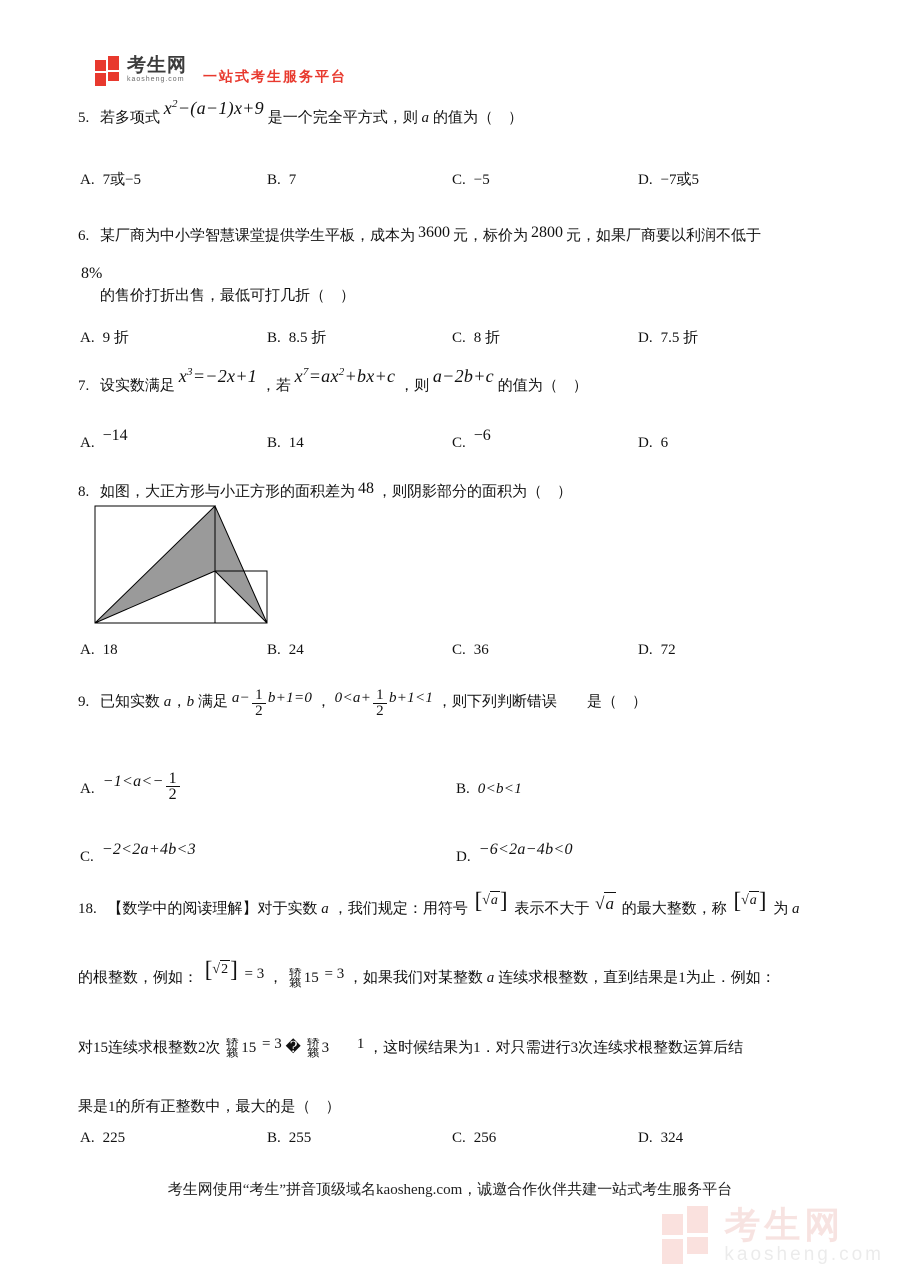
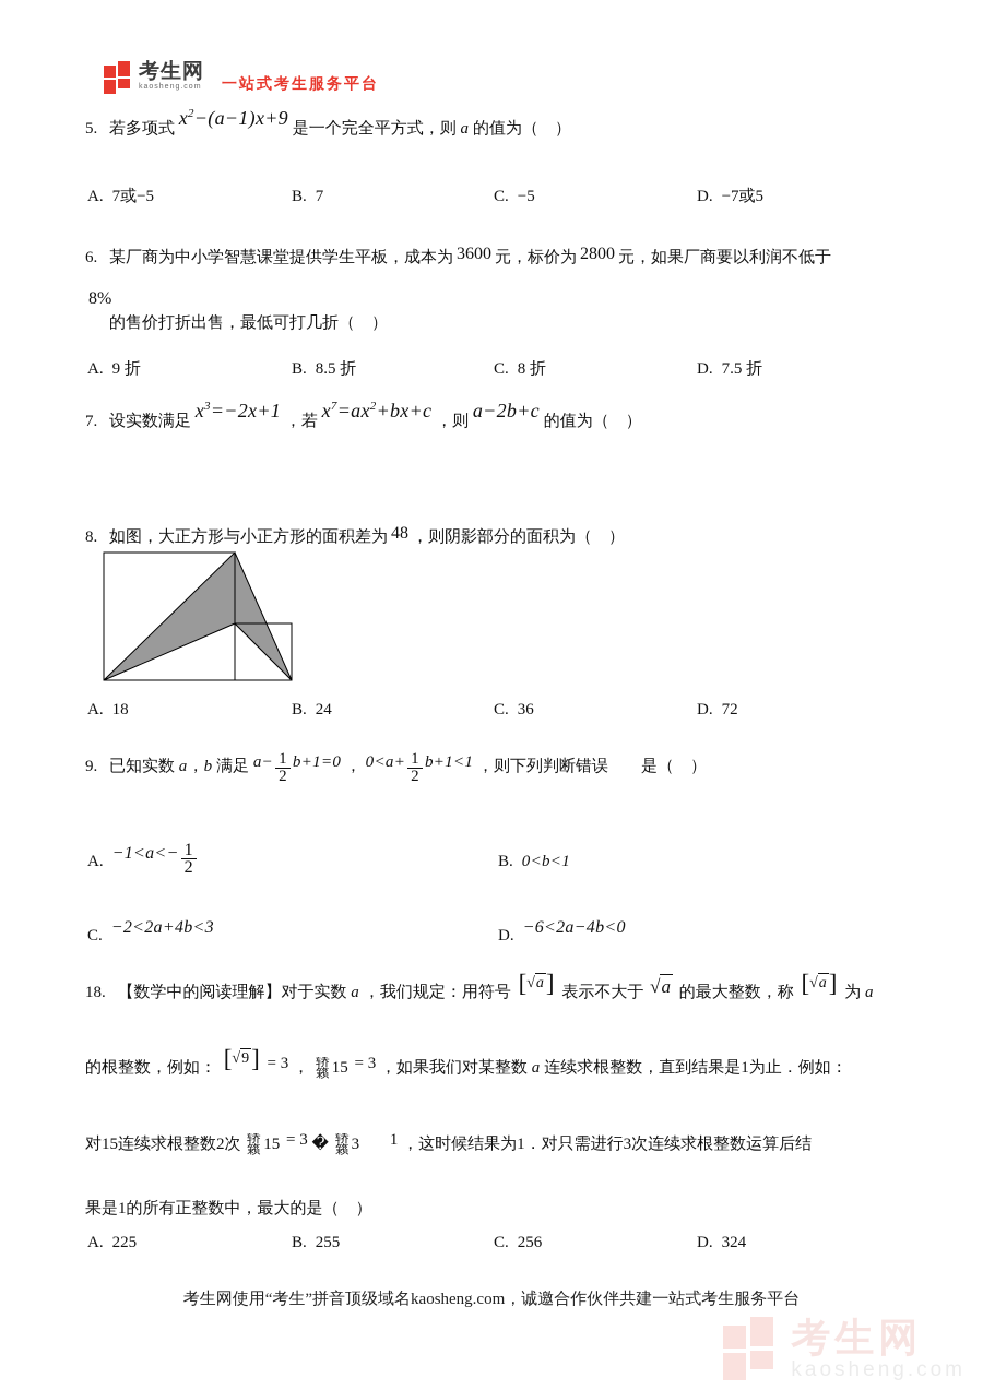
  考生网
  一站式考生服务平台
  5. 若多项式 x2−(a−1)x+9 是一个完全平方式，则 a 的值为（ ）
  A. 7或−5
  B. 7
  C. −5
  D. −7或5
  6. 某厂商为中小学智慧课堂提供学生平板，成本为 3600 元，标价为 2800 元，如果厂商要以利润不低于
  8%
  的售价打折出售，最低可打几折（ ）
  A. 9 折
  B. 8.5 折
  C. 8 折
  D. 7.5 折
  7. 设实数满足 x3=−2x+1 ，若 x7=ax2+bx+c ，则 a−2b+c 的值为（ ）
- A. −14
- B. 14
- C. −6
- D. 6
  8. 如图，大正方形与小正方形的面积差为 48 ，则阴影部分的面积为（ ）
  A. 18
  B. 24
  C. 36
  D. 72
  9. 已知实数 a，b 满足 a−
  1
  2
  b+1=0 ， 0<a+
  1
  2
  b+1<1 ，则下列判断错误 是（ ）
  A. −1<a<−
  1
  2
  B. 0<b<1
  C. −2<2a+4b<3
  D. −6<2a−4b<0
  18. 【数学中的阅读理解】对于实数 a ，我们规定：用符号 [√a ] 表示不大于 √a 的最大整数，称 [√a ] 为 a
- 的根整数，例如： [√2 ] = 3 ，
+ 的根整数，例如： [√9 ] = 3 ，
  轿
  籁
  15 = 3 ，如果我们对某整数 a 连续求根整数，直到结果是1为止．例如：
  对15连续求根整数2次
  轿
  籁
  15 = 3 �
  轿
  籁
  3 1 ，这时候结果为1．对只需进行3次连续求根整数运算后结
  果是1的所有正整数中，最大的是（ ）
  A. 225
  B. 255
  C. 256
  D. 324
  考生网使用“考生”拼音顶级域名kaosheng.com，诚邀合作伙伴共建一站式考生服务平台
  考生网
